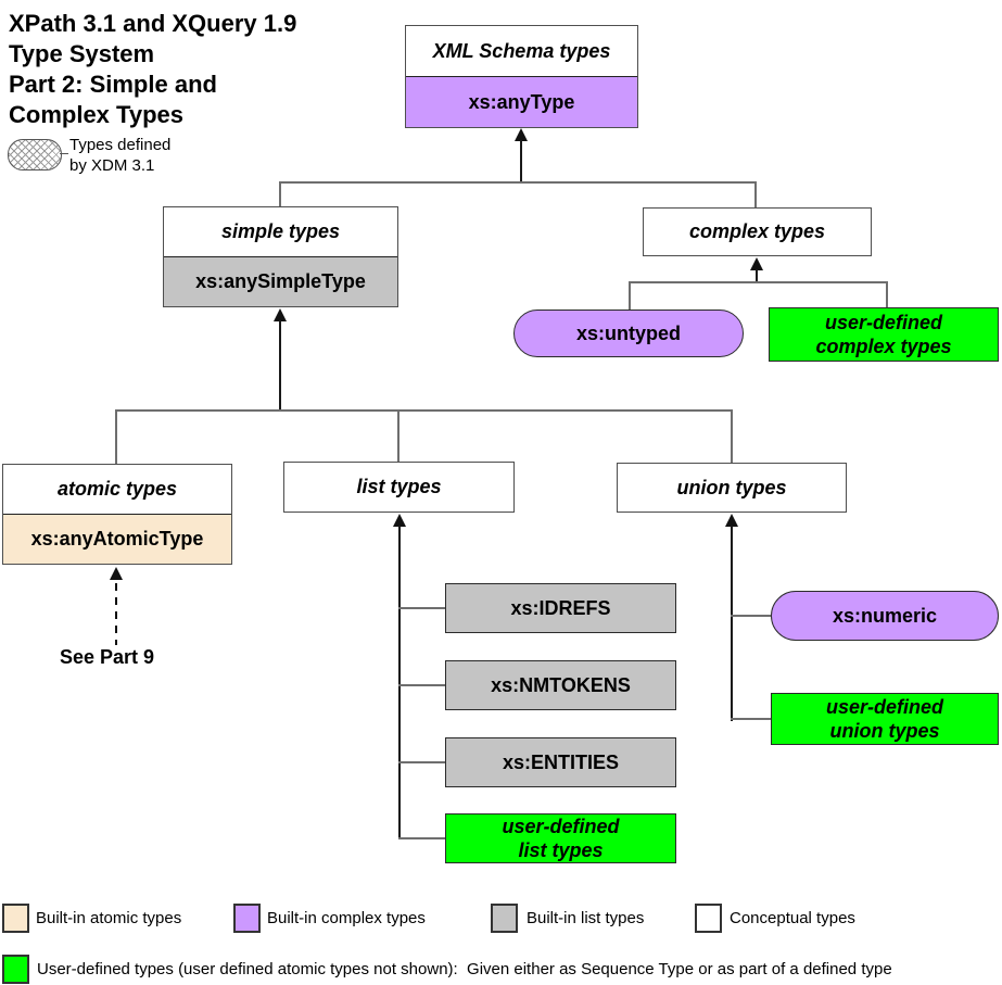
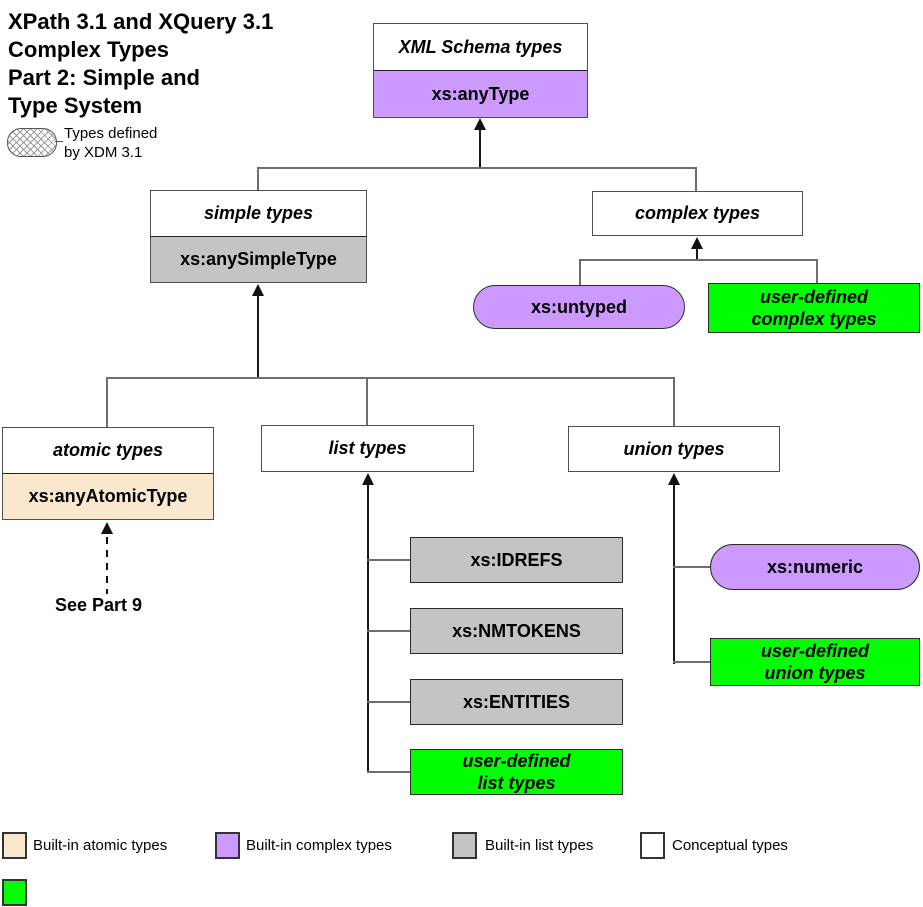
- XPath 3.1 and XQuery 1.9
+ XPath 3.1 and XQuery 3.1
- Type System
+ Complex Types
  Part 2: Simple and
- Complex Types
+ Type System
  Types defined
  by XDM 3.1
  XML Schema types
  xs:anyType
  simple types
  xs:anySimpleType
  complex types
  xs:untyped
  user-defined
  complex types
  atomic types
  xs:anyAtomicType
  See Part 9
  list types
  xs:IDREFS
  xs:NMTOKENS
  xs:ENTITIES
  user-defined
  list types
  union types
  xs:numeric
  user-defined
  union types
  Built-in atomic types
  Built-in complex types
  Built-in list types
  Conceptual types
- User-defined types (user defined atomic types not shown): Given either as Sequence Type or as part of a defined type
